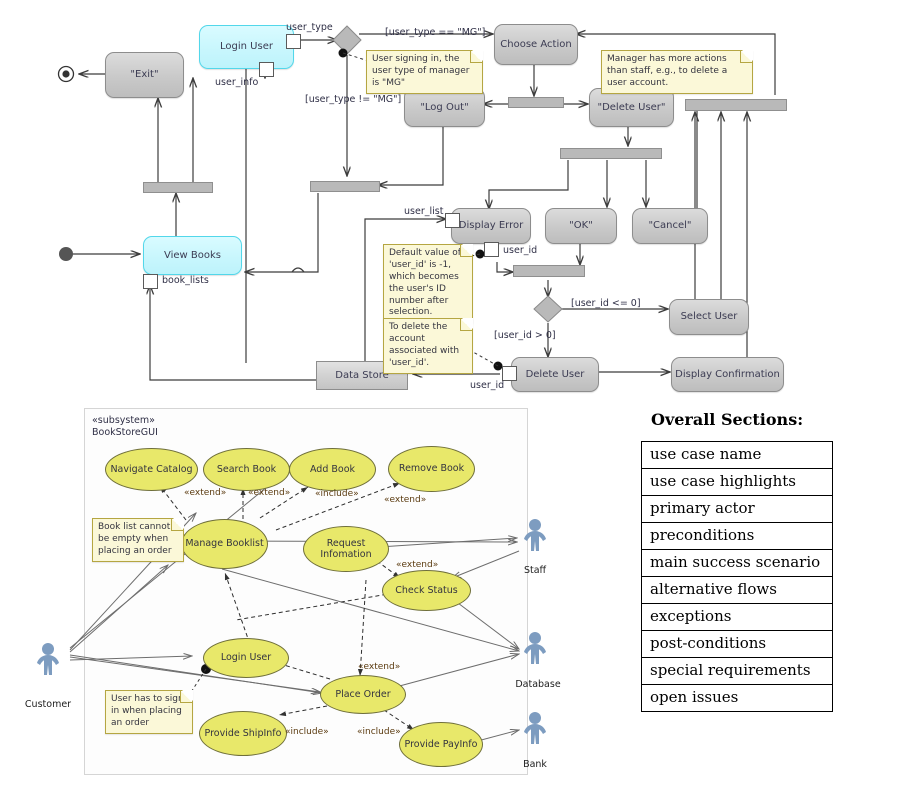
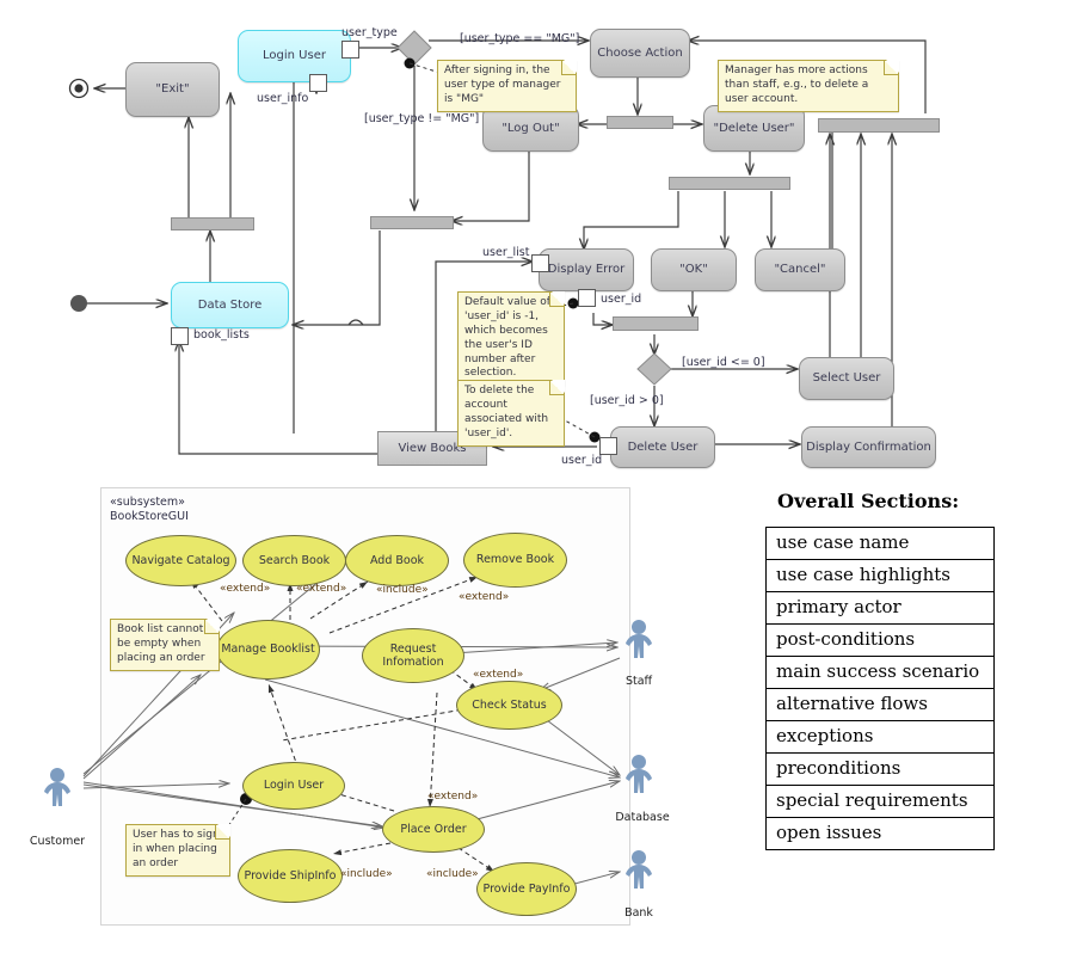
  "Exit"
  Login User
- View Books
+ Data Store
  Choose Action
  "Log Out"
  "Delete User"
  Display Error
  "OK"
  "Cancel"
  Select User
  Delete User
  Display Confirmation
- Data Store
+ View Books
  user_type
  user_info
  book_lists
  user_list
  user_id
  user_id
  [user_type == "MG"]
  [user_type != "MG"]
  [user_id <= 0]
  [user_id > 0]
- User signing in, the user type of manager is "MG"
+ After signing in, the user type of manager is "MG"
  Manager has more actions than staff, e.g., to delete a user account.
  Default value o 'user_id' is -1, which becomes the user's ID number after selection.
  To delete the account associated with 'user_id'.
  «subsystem»
  BookStoreGUI
  Customer
  Staff
  Database
  Bank
  Navigate Catalog
  Search Book
  Add Book
  Remove Book
  Manage Booklist
  Request Infomation
  Check Status
  Login User
  Place Order
  Provide ShipInfo
  Provide PayInfo
  «extend»
  «extend»
  «include»
  «extend»
  «extend»
  «extend»
  «include»
  «include»
  Book list cannot be empty when placing an order
  User has to sig in when placing an order
  Overall Sections:
  use case name
  use case highlights
  primary actor
- preconditions
+ post-conditions
  main success scenario
  alternative flows
  exceptions
- post-conditions
+ preconditions
  special requirements
  open issues
